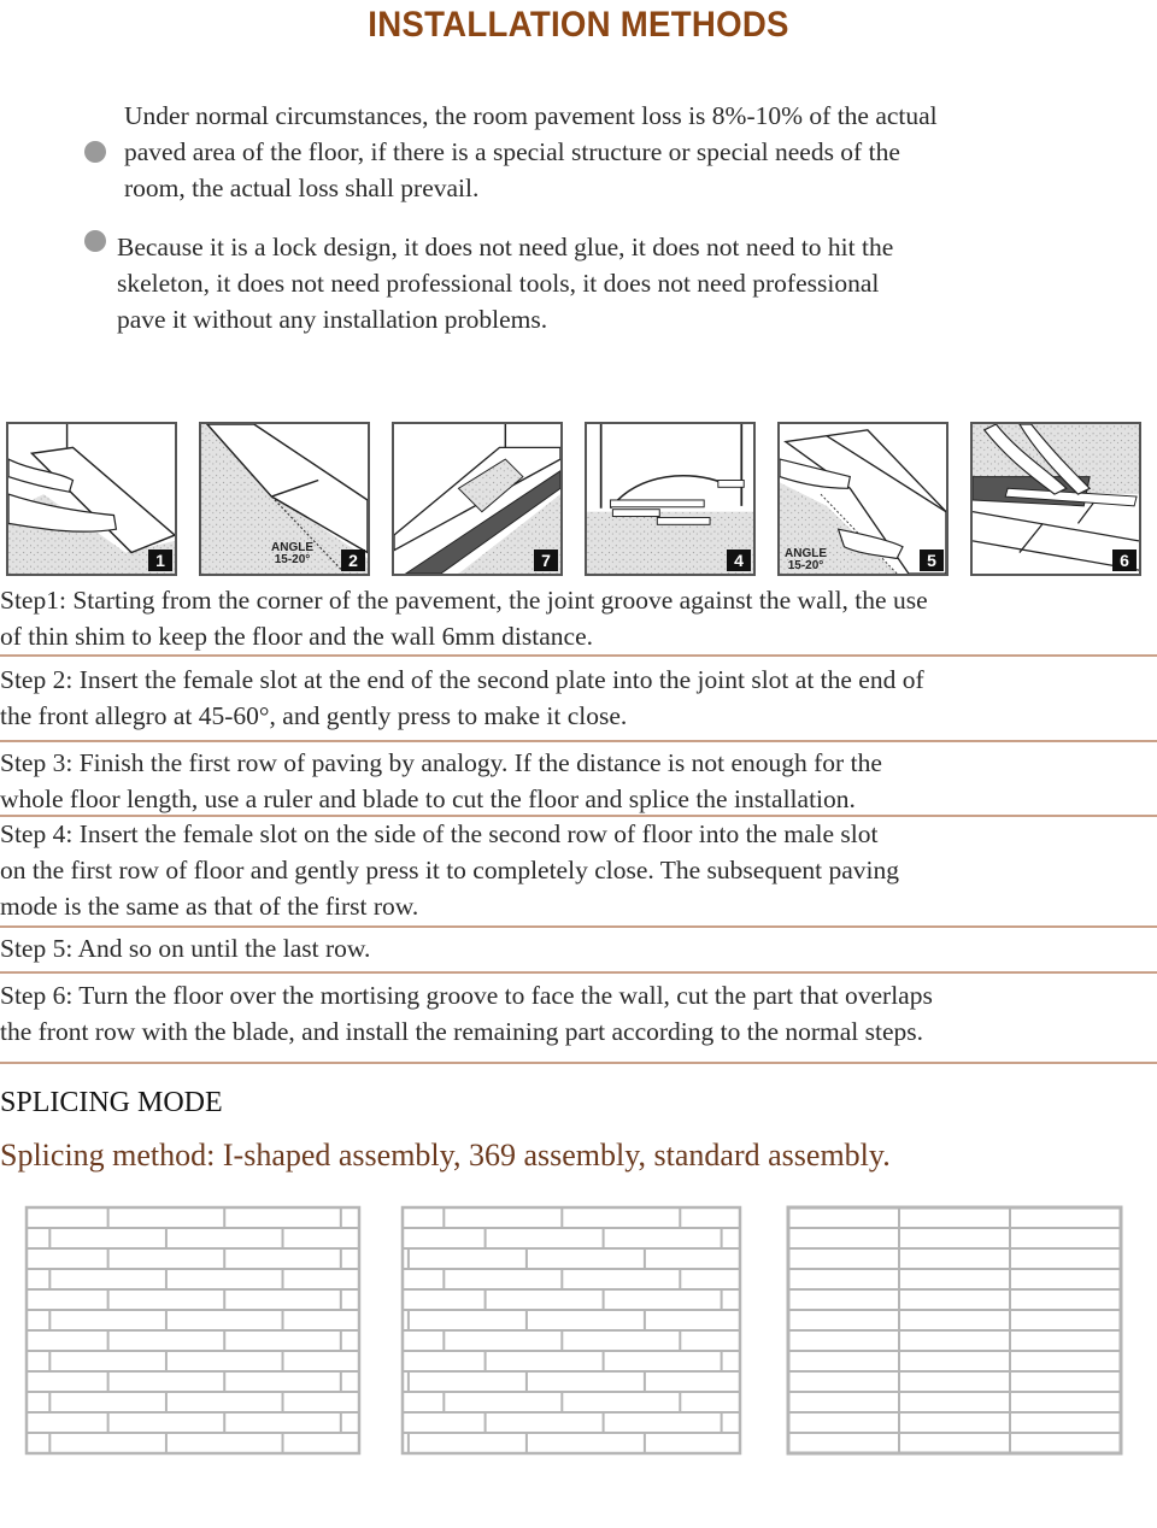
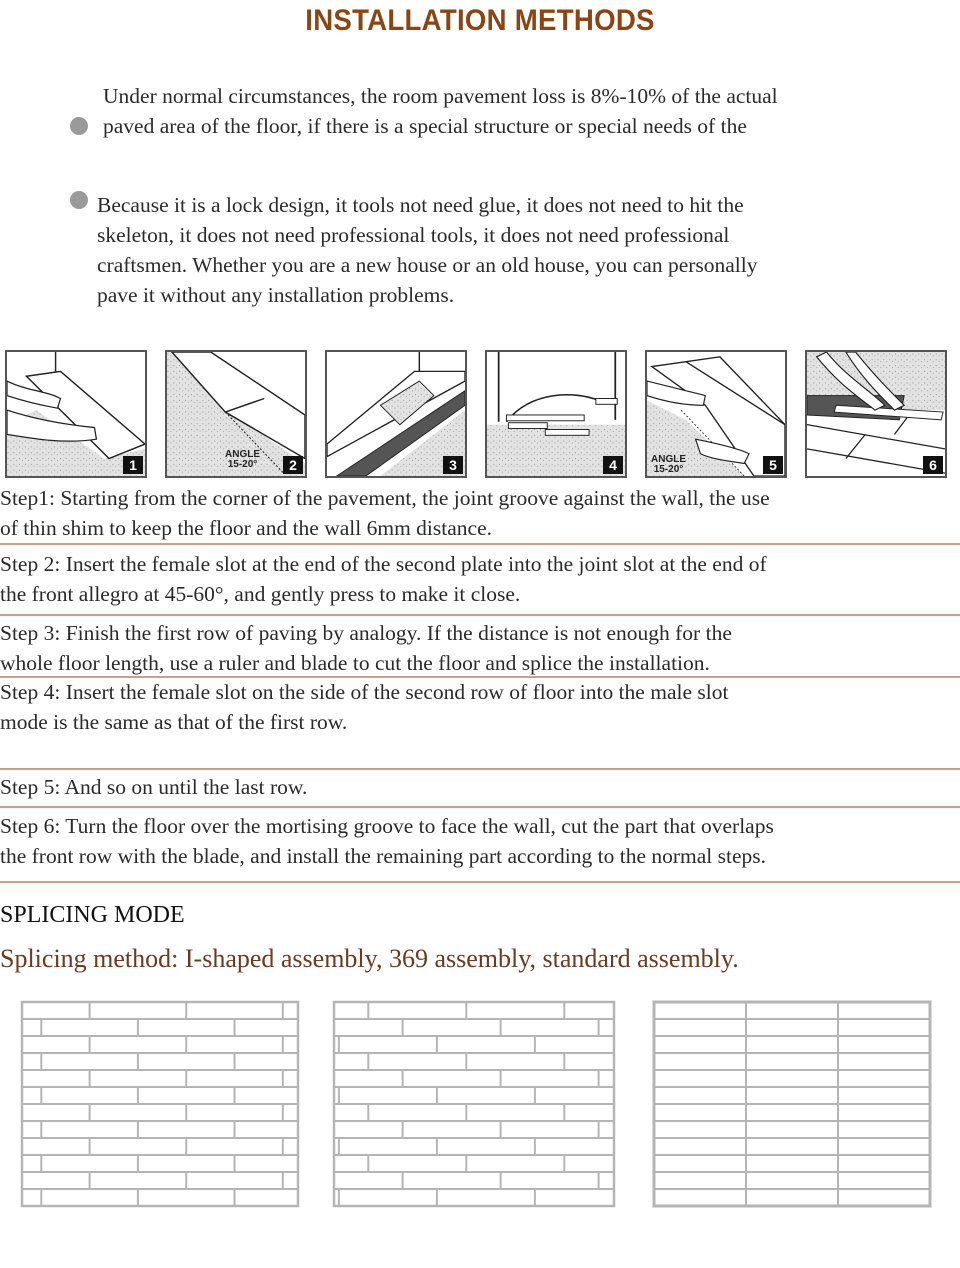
  INSTALLATION METHODS
  Under normal circumstances, the room pavement loss is 8%-10% of the actual
  paved area of the floor, if there is a special structure or special needs of the
- room, the actual loss shall prevail.
- Because it is a lock design, it does not need glue, it does not need to hit the
+ Because it is a lock design, it tools not need glue, it does not need to hit the
  skeleton, it does not need professional tools, it does not need professional
+ craftsmen. Whether you are a new house or an old house, you can personally
  pave it without any installation problems.
  1
  ANGLE
  15-20°
  2
- 7
+ 3
  4
  ANGLE
  15-20°
  5
  6
  Step1: Starting from the corner of the pavement, the joint groove against the wall, the use
  of thin shim to keep the floor and the wall 6mm distance.
  Step 2: Insert the female slot at the end of the second plate into the joint slot at the end of
  the front allegro at 45-60°, and gently press to make it close.
  Step 3: Finish the first row of paving by analogy. If the distance is not enough for the
  whole floor length, use a ruler and blade to cut the floor and splice the installation.
  Step 4: Insert the female slot on the side of the second row of floor into the male slot
- on the first row of floor and gently press it to completely close. The subsequent paving
  mode is the same as that of the first row.
  Step 5: And so on until the last row.
  Step 6: Turn the floor over the mortising groove to face the wall, cut the part that overlaps
  the front row with the blade, and install the remaining part according to the normal steps.
  SPLICING MODE
  Splicing method: I-shaped assembly, 369 assembly, standard assembly.
